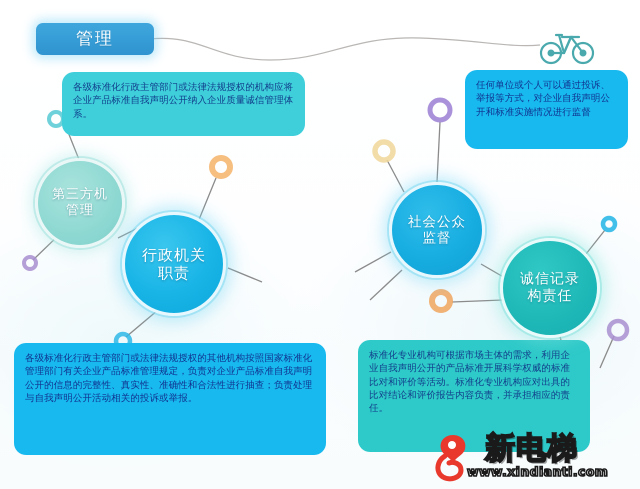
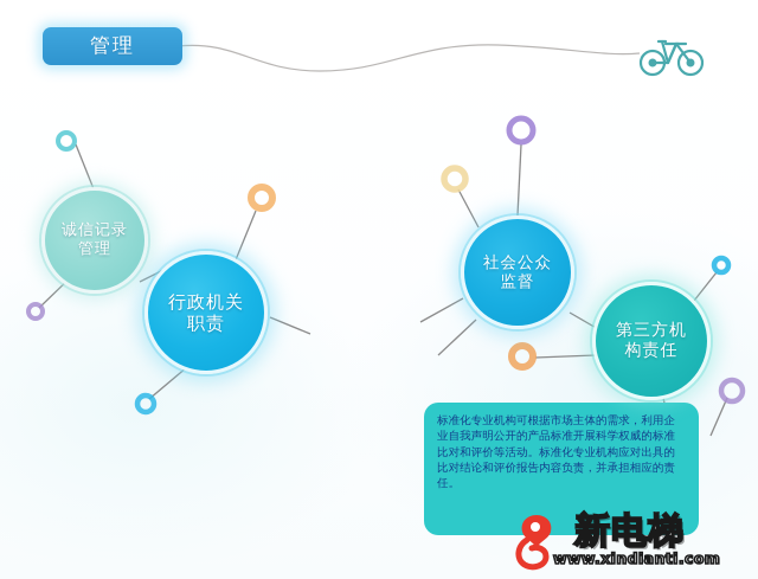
  管理
- 各级标准化行政主管部门或法律法规授权的机构应将企业产品标准自我声明公开纳入企业质量诚信管理体系。
- 任何单位或个人可以通过投诉、举报等方式，对企业自我声明公开和标准实施情况进行监督
- 各级标准化行政主管部门或法律法规授权的其他机构按照国家标准化管理部门有关企业产品标准管理规定，负责对企业产品标准自我声明公开的信息的完整性、真实性、准确性和合法性进行抽查；负责处理与自我声明公开活动相关的投诉或举报。
  标准化专业机构可根据市场主体的需求，利用企业自我声明公开的产品标准开展科学权威的标准比对和评价等活动。标准化专业机构应对出具的比对结论和评价报告内容负责，并承担相应的责任。
- 第三方机
+ 诚信记录
  管理
  行政机关
  职责
  社会公众
  监督
- 诚信记录
+ 第三方机
  构责任
  新电梯
  www.xindianti.com
